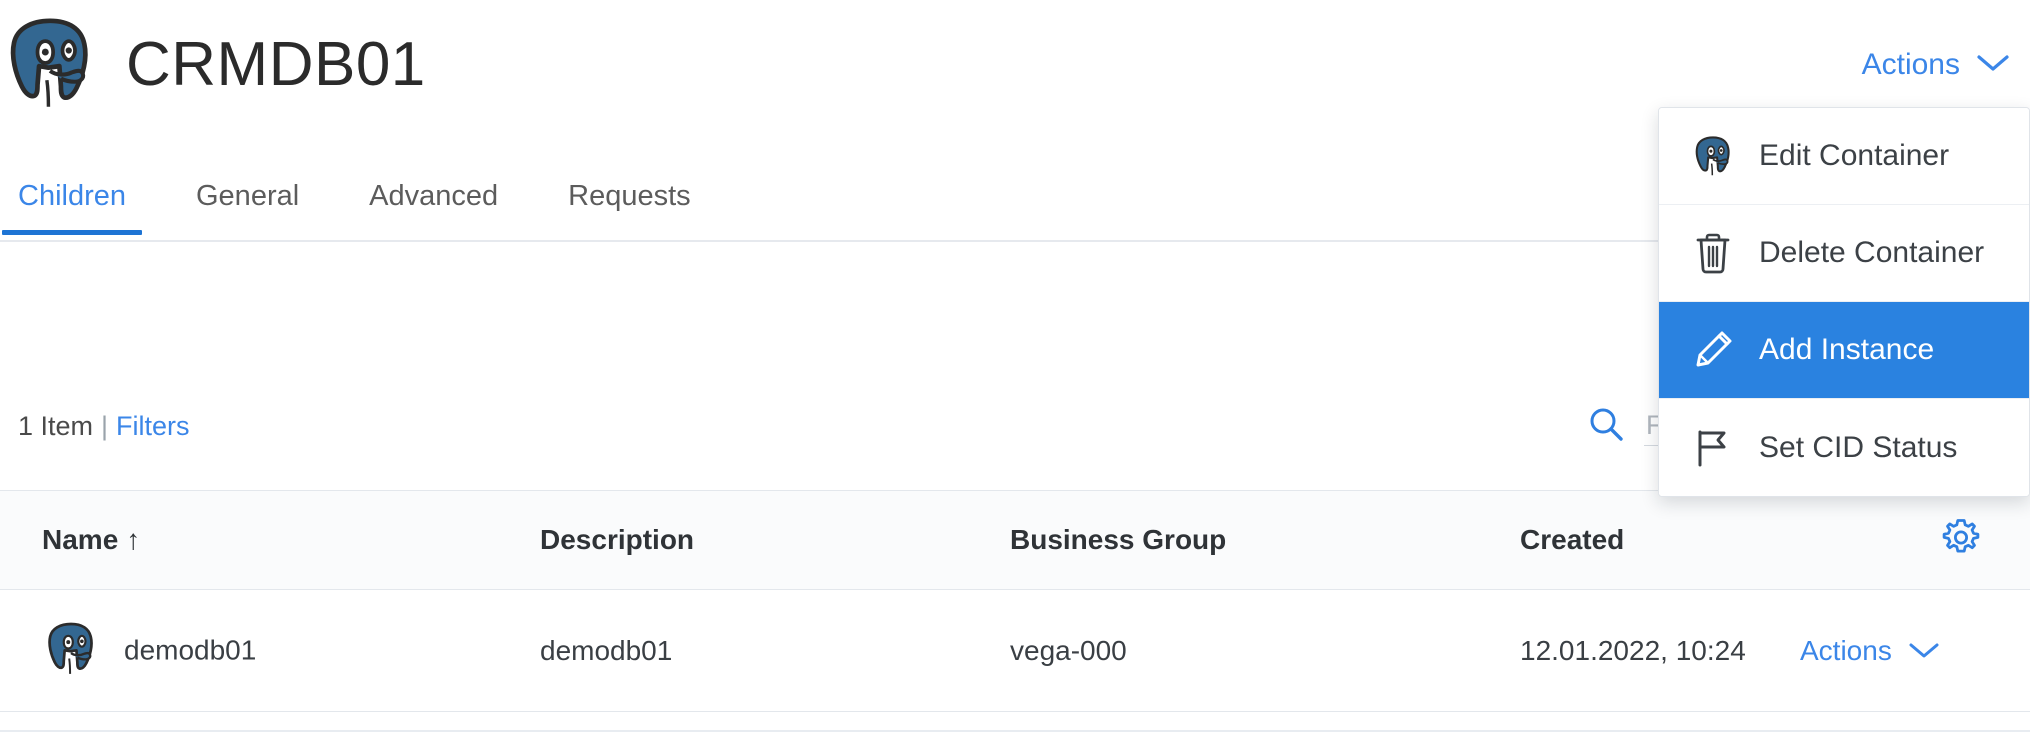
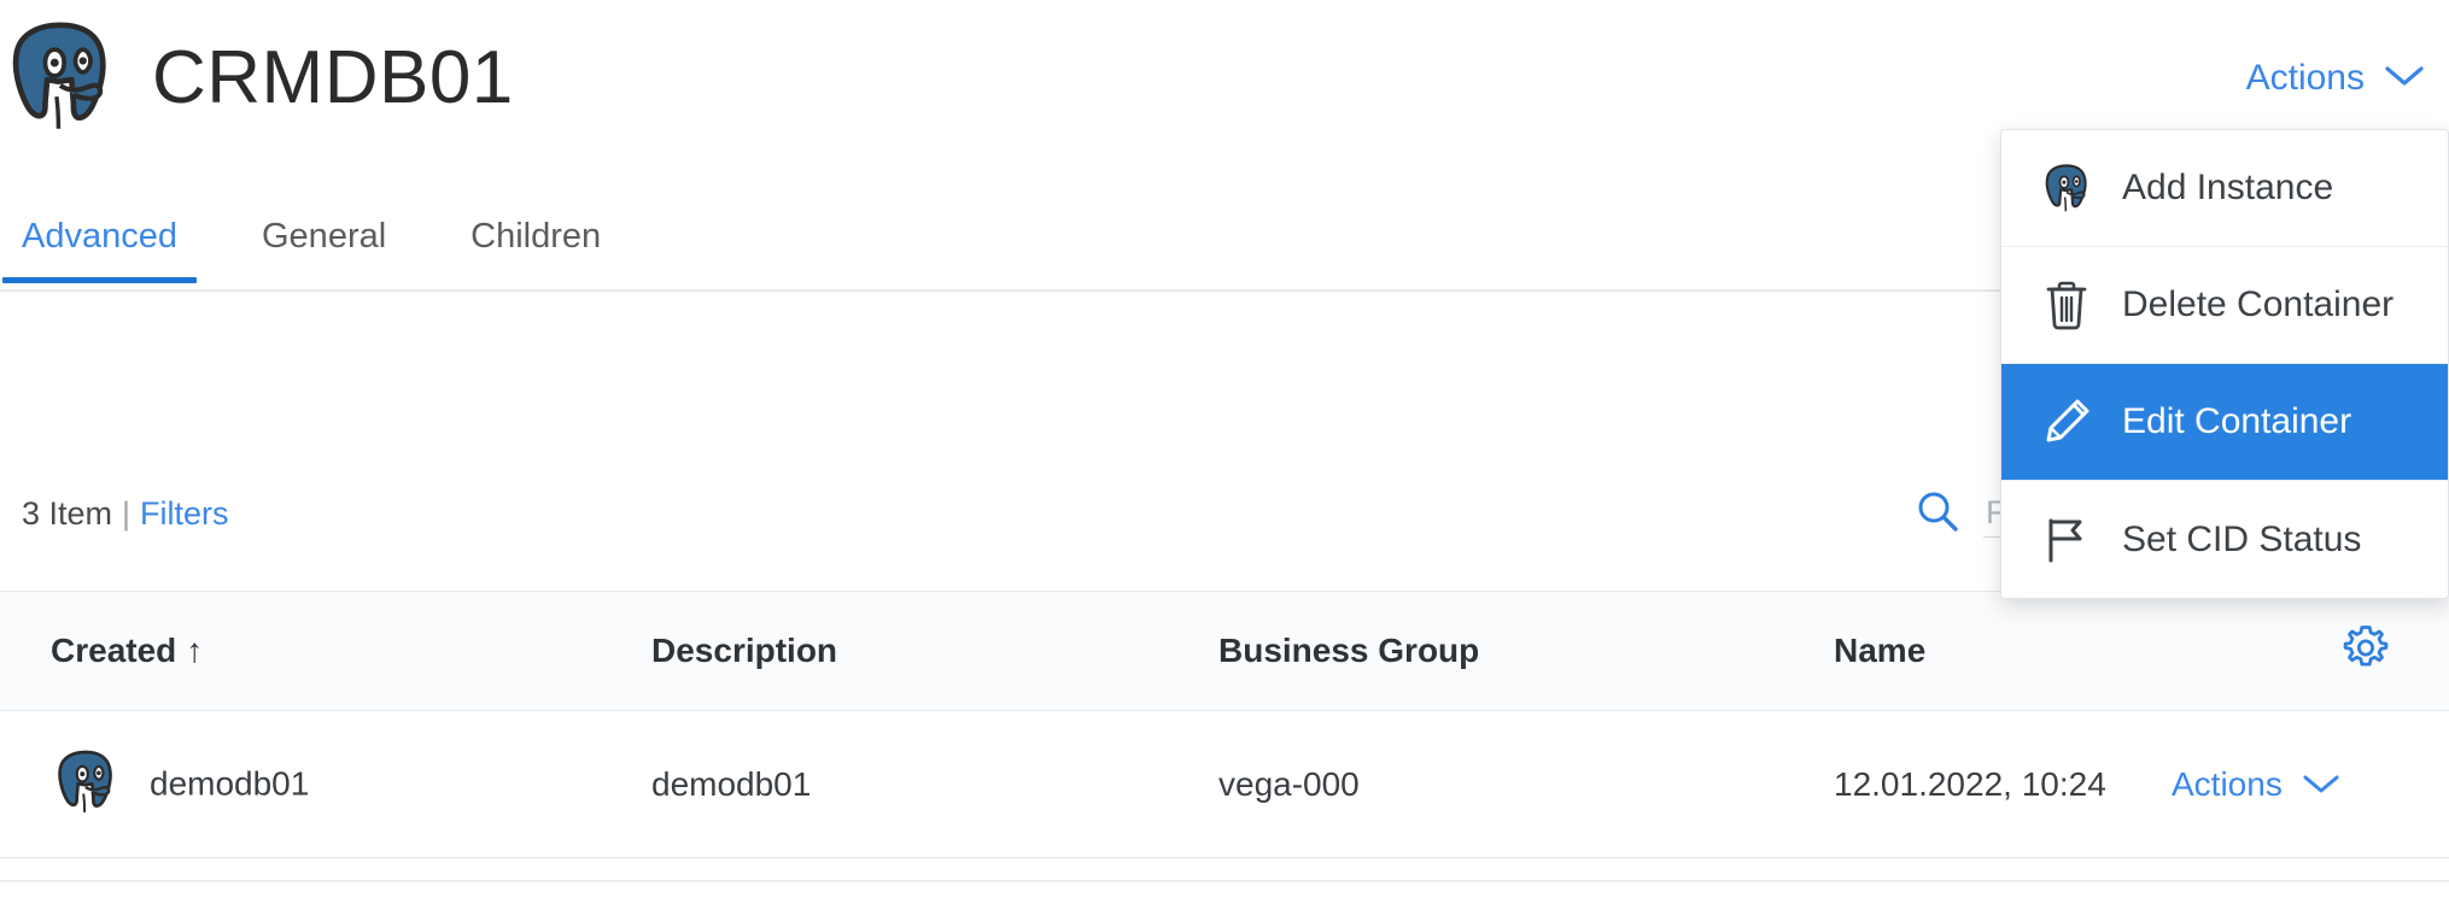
  CRMDB01
  Actions
- Children
+ Advanced
  General
- Advanced
+ Children
- Requests
- 1 Item | Filters
+ 3 Item | Filters
- Name ↑
+ Created ↑
  Description
  Business Group
- Created
+ Name
  demodb01
  demodb01
  vega-000
  12.01.2022, 10:24
  Actions
- Edit Container
+ Add Instance
  Delete Container
- Add Instance
+ Edit Container
  Set CID Status
